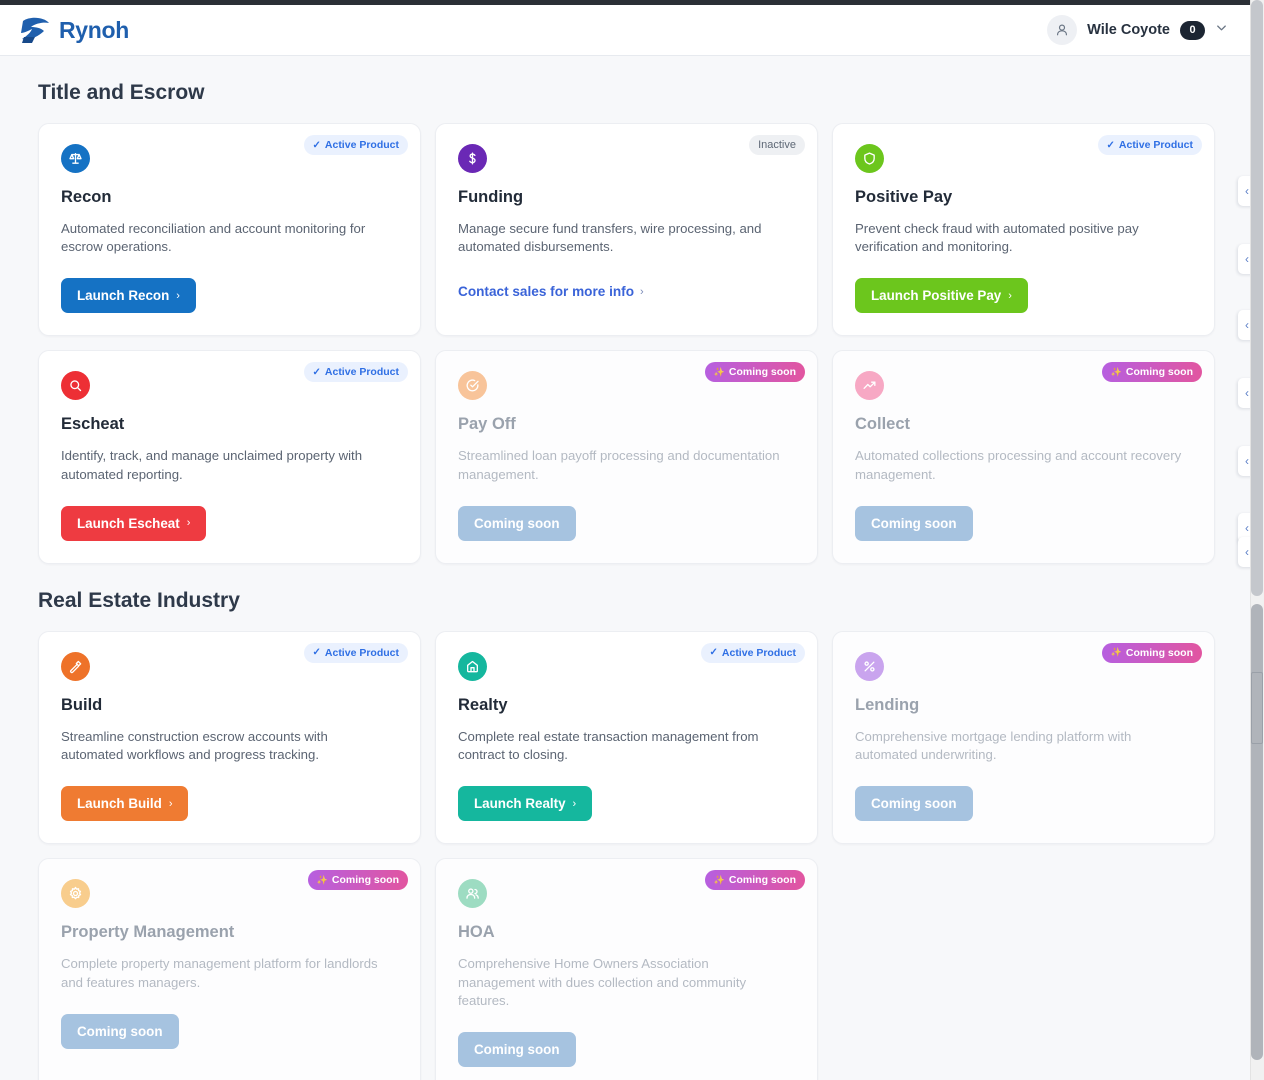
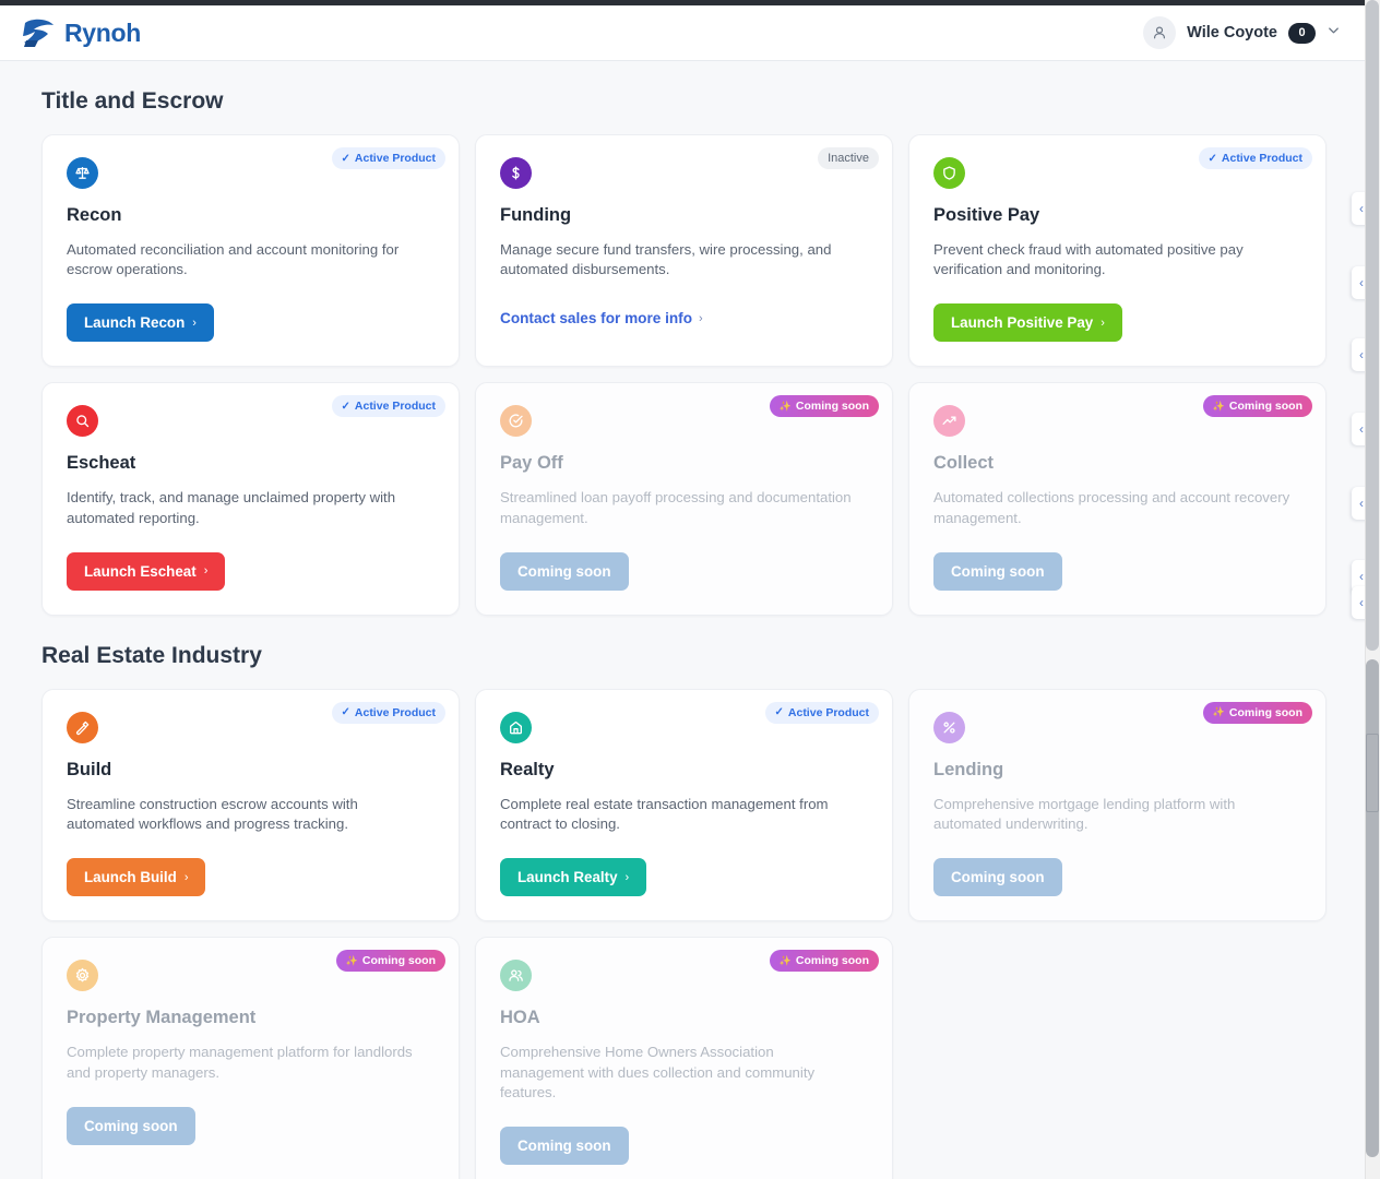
  Rynoh
  Wile Coyote
  0
  Title and Escrow
  ✓
  Active Product
  Recon
  Automated reconciliation and account monitoring for escrow operations.
  Launch Recon
  ›
  Inactive
  Funding
  Manage secure fund transfers, wire processing, and automated disbursements.
  Contact sales for more info
  ›
  ✓
  Active Product
  Positive Pay
  Prevent check fraud with automated positive pay verification and monitoring.
  Launch Positive Pay
  ›
  ✓
  Active Product
  Escheat
  Identify, track, and manage unclaimed property with automated reporting.
  Launch Escheat
  ›
  ✨
  Coming soon
  Pay Off
  Streamlined loan payoff processing and documentation management.
  Coming soon
  ✨
  Coming soon
  Collect
  Automated collections processing and account recovery management.
  Coming soon
  Real Estate Industry
  ✓
  Active Product
  Build
  Streamline construction escrow accounts with automated workflows and progress tracking.
  Launch Build
  ›
  ✓
  Active Product
  Realty
  Complete real estate transaction management from contract to closing.
  Launch Realty
  ›
  ✨
  Coming soon
  Lending
  Comprehensive mortgage lending platform with automated underwriting.
  Coming soon
  ✨
  Coming soon
  Property Management
- Complete property management platform for landlords and features managers.
+ Complete property management platform for landlords and property managers.
  Coming soon
  ✨
  Coming soon
  HOA
  Comprehensive Home Owners Association management with dues collection and community features.
  Coming soon
  ‹
  ‹
  ‹
  ‹
  ‹
  ‹
  ‹
